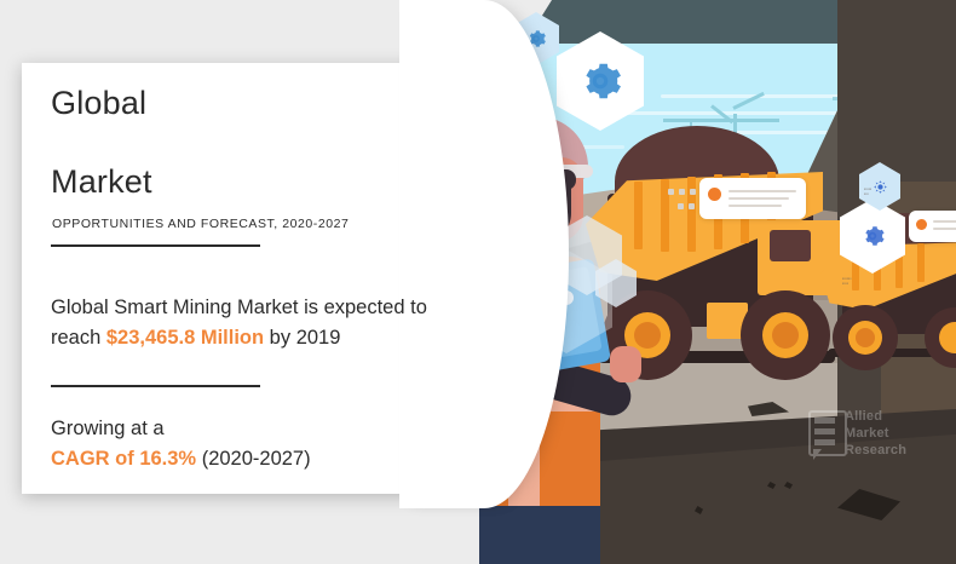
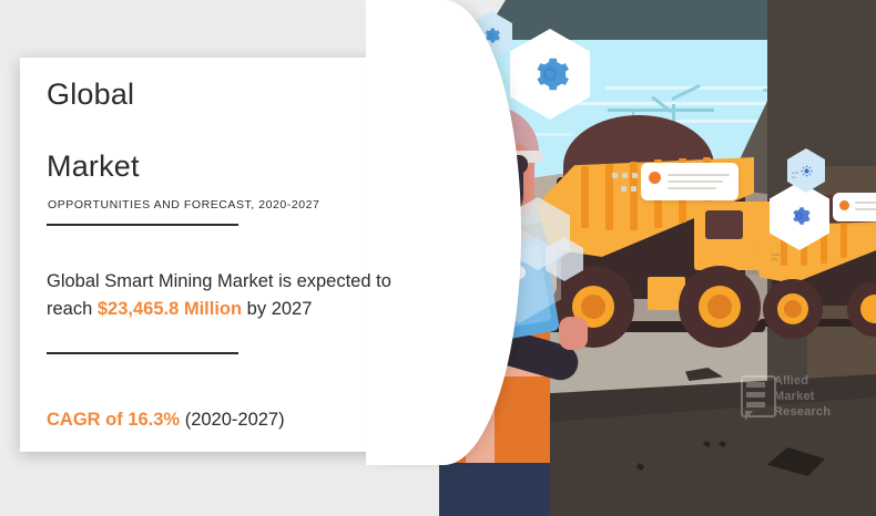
  Allied
  Market
  Research
  Global
  Market
  OPPORTUNITIES AND FORECAST, 2020-2027
- Global Smart Mining Market is expected to reach $23,465.8 Million by 2019
+ Global Smart Mining Market is expected to reach $23,465.8 Million by 2027
- Growing at a
  CAGR of 16.3% (2020-2027)
